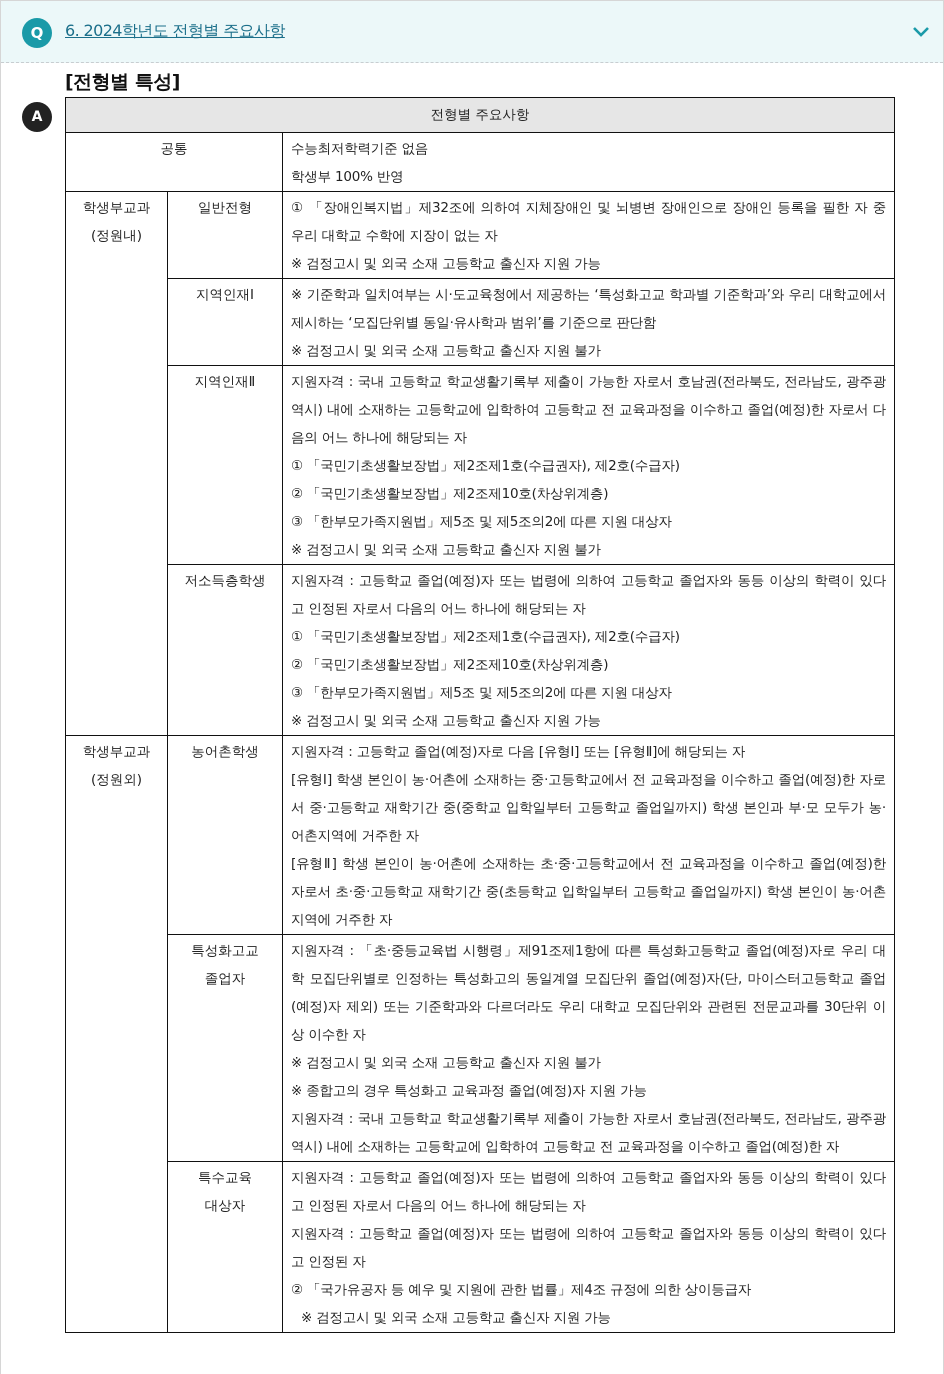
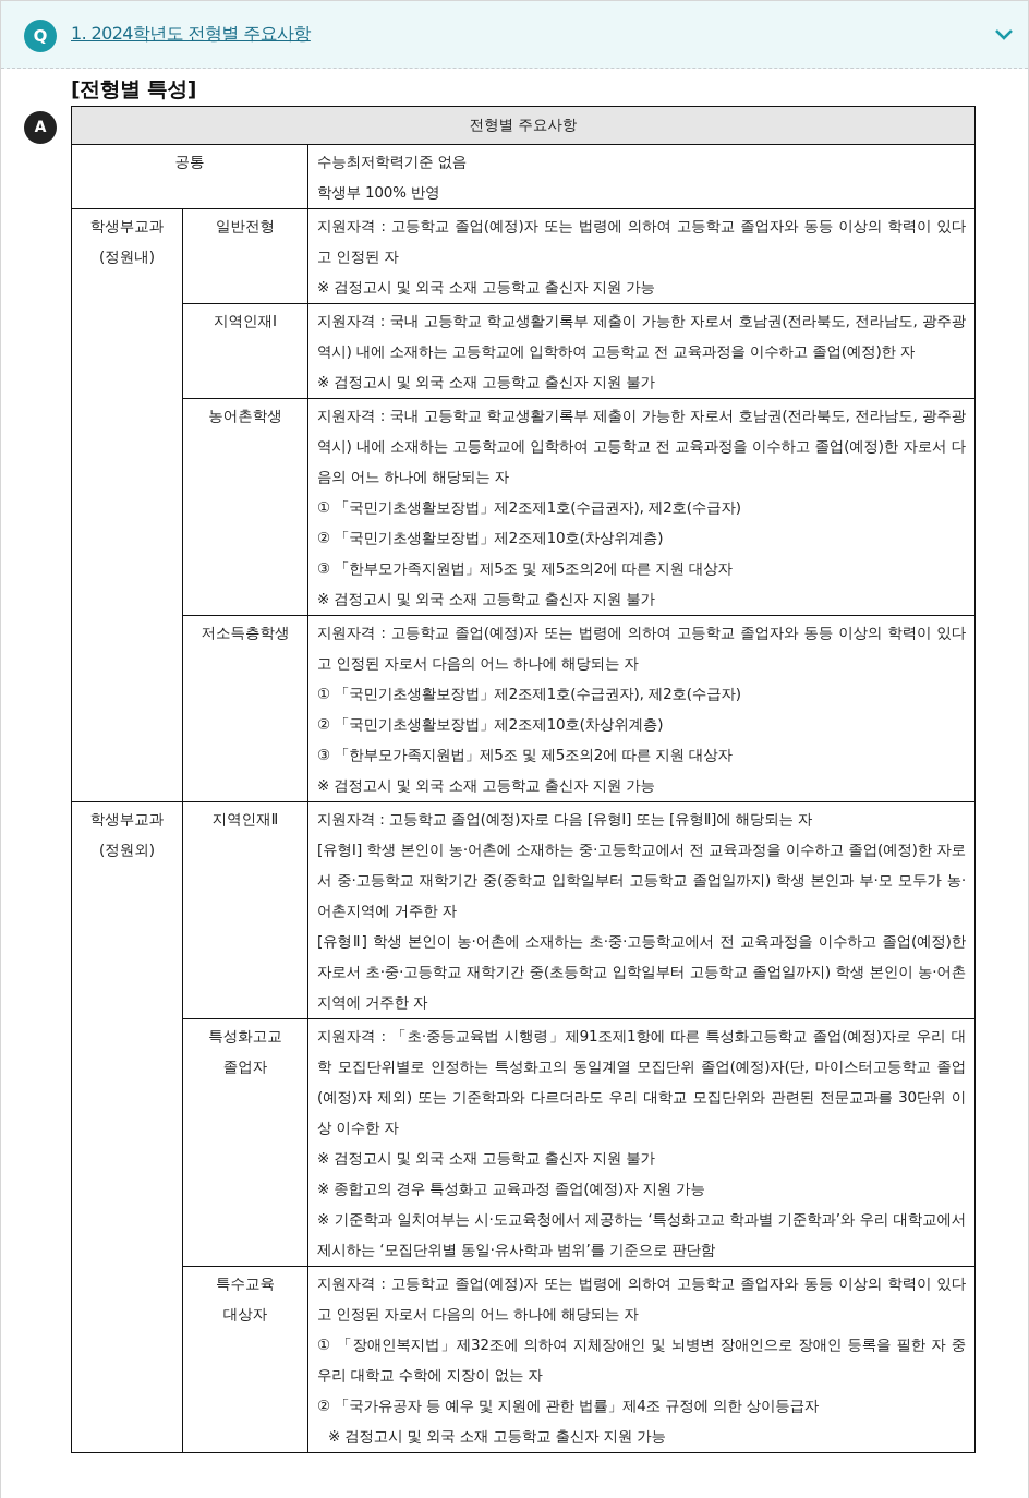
  Q
- 6. 2024학년도 전형별 주요사항
+ 1. 2024학년도 전형별 주요사항
  [전형별 특성]
  A
  전형별 주요사항
  공통	수능최저학력기준 없음 학생부 100% 반영
- 학생부교과 (정원내)	일반전형	① 「장애인복지법」제32조에 의하여 지체장애인 및 뇌병변 장애인으로 장애인 등록을 필한 자 중 우리 대학교 수학에 지장이 없는 자 ※ 검정고시 및 외국 소재 고등학교 출신자 지원 가능
+ 학생부교과 (정원내)	일반전형	지원자격 : 고등학교 졸업(예정)자 또는 법령에 의하여 고등학교 졸업자와 동등 이상의 학력이 있다고 인정된 자 ※ 검정고시 및 외국 소재 고등학교 출신자 지원 가능
- 지역인재Ⅰ	※ 기준학과 일치여부는 시·도교육청에서 제공하는 ‘특성화고교 학과별 기준학과’와 우리 대학교에서 제시하는 ‘모집단위별 동일·유사학과 범위’를 기준으로 판단함 ※ 검정고시 및 외국 소재 고등학교 출신자 지원 불가
+ 지역인재Ⅰ	지원자격 : 국내 고등학교 학교생활기록부 제출이 가능한 자로서 호남권(전라북도, 전라남도, 광주광역시) 내에 소재하는 고등학교에 입학하여 고등학교 전 교육과정을 이수하고 졸업(예정)한 자 ※ 검정고시 및 외국 소재 고등학교 출신자 지원 불가
- 지역인재Ⅱ	지원자격 : 국내 고등학교 학교생활기록부 제출이 가능한 자로서 호남권(전라북도, 전라남도, 광주광역시) 내에 소재하는 고등학교에 입학하여 고등학교 전 교육과정을 이수하고 졸업(예정)한 자로서 다음의 어느 하나에 해당되는 자 ① 「국민기초생활보장법」제2조제1호(수급권자), 제2호(수급자) ② 「국민기초생활보장법」제2조제10호(차상위계층) ③ 「한부모가족지원법」제5조 및 제5조의2에 따른 지원 대상자 ※ 검정고시 및 외국 소재 고등학교 출신자 지원 불가
+ 농어촌학생	지원자격 : 국내 고등학교 학교생활기록부 제출이 가능한 자로서 호남권(전라북도, 전라남도, 광주광역시) 내에 소재하는 고등학교에 입학하여 고등학교 전 교육과정을 이수하고 졸업(예정)한 자로서 다음의 어느 하나에 해당되는 자 ① 「국민기초생활보장법」제2조제1호(수급권자), 제2호(수급자) ② 「국민기초생활보장법」제2조제10호(차상위계층) ③ 「한부모가족지원법」제5조 및 제5조의2에 따른 지원 대상자 ※ 검정고시 및 외국 소재 고등학교 출신자 지원 불가
  저소득층학생	지원자격 : 고등학교 졸업(예정)자 또는 법령에 의하여 고등학교 졸업자와 동등 이상의 학력이 있다고 인정된 자로서 다음의 어느 하나에 해당되는 자 ① 「국민기초생활보장법」제2조제1호(수급권자), 제2호(수급자) ② 「국민기초생활보장법」제2조제10호(차상위계층) ③ 「한부모가족지원법」제5조 및 제5조의2에 따른 지원 대상자 ※ 검정고시 및 외국 소재 고등학교 출신자 지원 가능
- 학생부교과 (정원외)	농어촌학생	지원자격 : 고등학교 졸업(예정)자로 다음 [유형Ⅰ] 또는 [유형Ⅱ]에 해당되는 자 [유형Ⅰ] 학생 본인이 농·어촌에 소재하는 중·고등학교에서 전 교육과정을 이수하고 졸업(예정)한 자로서 중·고등학교 재학기간 중(중학교 입학일부터 고등학교 졸업일까지) 학생 본인과 부·모 모두가 농·어촌지역에 거주한 자 [유형Ⅱ] 학생 본인이 농·어촌에 소재하는 초·중·고등학교에서 전 교육과정을 이수하고 졸업(예정)한 자로서 초·중·고등학교 재학기간 중(초등학교 입학일부터 고등학교 졸업일까지) 학생 본인이 농·어촌지역에 거주한 자
+ 학생부교과 (정원외)	지역인재Ⅱ	지원자격 : 고등학교 졸업(예정)자로 다음 [유형Ⅰ] 또는 [유형Ⅱ]에 해당되는 자 [유형Ⅰ] 학생 본인이 농·어촌에 소재하는 중·고등학교에서 전 교육과정을 이수하고 졸업(예정)한 자로서 중·고등학교 재학기간 중(중학교 입학일부터 고등학교 졸업일까지) 학생 본인과 부·모 모두가 농·어촌지역에 거주한 자 [유형Ⅱ] 학생 본인이 농·어촌에 소재하는 초·중·고등학교에서 전 교육과정을 이수하고 졸업(예정)한 자로서 초·중·고등학교 재학기간 중(초등학교 입학일부터 고등학교 졸업일까지) 학생 본인이 농·어촌지역에 거주한 자
- 특성화고교 졸업자	지원자격 : 「초·중등교육법 시행령」제91조제1항에 따른 특성화고등학교 졸업(예정)자로 우리 대학 모집단위별로 인정하는 특성화고의 동일계열 모집단위 졸업(예정)자(단, 마이스터고등학교 졸업(예정)자 제외) 또는 기준학과와 다르더라도 우리 대학교 모집단위와 관련된 전문교과를 30단위 이상 이수한 자 ※ 검정고시 및 외국 소재 고등학교 출신자 지원 불가 ※ 종합고의 경우 특성화고 교육과정 졸업(예정)자 지원 가능 지원자격 : 국내 고등학교 학교생활기록부 제출이 가능한 자로서 호남권(전라북도, 전라남도, 광주광역시) 내에 소재하는 고등학교에 입학하여 고등학교 전 교육과정을 이수하고 졸업(예정)한 자
+ 특성화고교 졸업자	지원자격 : 「초·중등교육법 시행령」제91조제1항에 따른 특성화고등학교 졸업(예정)자로 우리 대학 모집단위별로 인정하는 특성화고의 동일계열 모집단위 졸업(예정)자(단, 마이스터고등학교 졸업(예정)자 제외) 또는 기준학과와 다르더라도 우리 대학교 모집단위와 관련된 전문교과를 30단위 이상 이수한 자 ※ 검정고시 및 외국 소재 고등학교 출신자 지원 불가 ※ 종합고의 경우 특성화고 교육과정 졸업(예정)자 지원 가능 ※ 기준학과 일치여부는 시·도교육청에서 제공하는 ‘특성화고교 학과별 기준학과’와 우리 대학교에서 제시하는 ‘모집단위별 동일·유사학과 범위’를 기준으로 판단함
- 특수교육 대상자	지원자격 : 고등학교 졸업(예정)자 또는 법령에 의하여 고등학교 졸업자와 동등 이상의 학력이 있다고 인정된 자로서 다음의 어느 하나에 해당되는 자 지원자격 : 고등학교 졸업(예정)자 또는 법령에 의하여 고등학교 졸업자와 동등 이상의 학력이 있다고 인정된 자 ② 「국가유공자 등 예우 및 지원에 관한 법률」제4조 규정에 의한 상이등급자 ※ 검정고시 및 외국 소재 고등학교 출신자 지원 가능
+ 특수교육 대상자	지원자격 : 고등학교 졸업(예정)자 또는 법령에 의하여 고등학교 졸업자와 동등 이상의 학력이 있다고 인정된 자로서 다음의 어느 하나에 해당되는 자 ① 「장애인복지법」제32조에 의하여 지체장애인 및 뇌병변 장애인으로 장애인 등록을 필한 자 중 우리 대학교 수학에 지장이 없는 자 ② 「국가유공자 등 예우 및 지원에 관한 법률」제4조 규정에 의한 상이등급자 ※ 검정고시 및 외국 소재 고등학교 출신자 지원 가능
